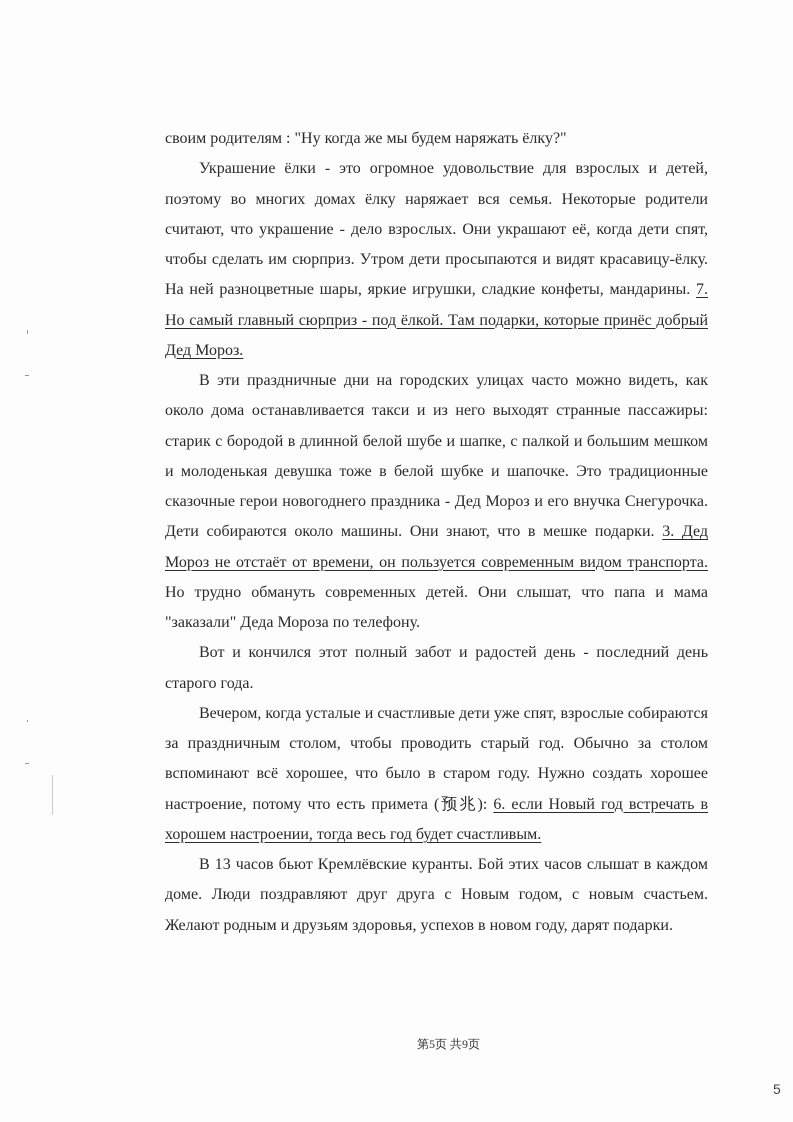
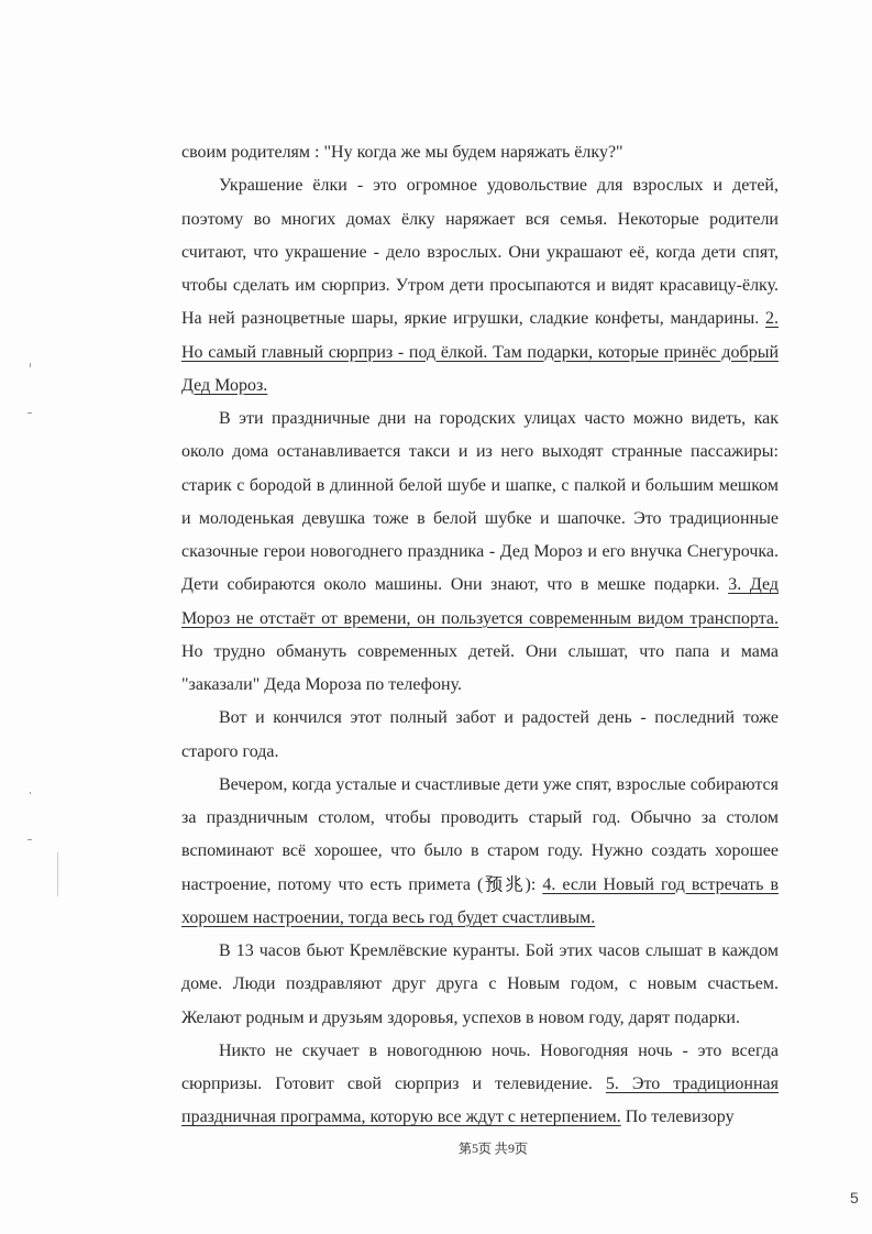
  своим родителям : "Ну когда же мы будем наряжать ёлку?"
- Украшение ёлки - это огромное удовольствие для взрослых и детей, поэтому во многих домах ёлку наряжает вся семья. Некоторые родители считают, что украшение - дело взрослых. Они украшают её, когда дети спят, чтобы сделать им сюрприз. Утром дети просыпаются и видят красавицу-ёлку. На ней разноцветные шары, яркие игрушки, сладкие конфеты, мандарины. 7. Но самый главный сюрприз - под ёлкой. Там подарки, которые принёс добрый Дед Мороз.
+ Украшение ёлки - это огромное удовольствие для взрослых и детей, поэтому во многих домах ёлку наряжает вся семья. Некоторые родители считают, что украшение - дело взрослых. Они украшают её, когда дети спят, чтобы сделать им сюрприз. Утром дети просыпаются и видят красавицу-ёлку. На ней разноцветные шары, яркие игрушки, сладкие конфеты, мандарины. 2. Но самый главный сюрприз - под ёлкой. Там подарки, которые принёс добрый Дед Мороз.
  В эти праздничные дни на городских улицах часто можно видеть, как около дома останавливается такси и из него выходят странные пассажиры: старик с бородой в длинной белой шубе и шапке, с палкой и большим мешком и молоденькая девушка тоже в белой шубке и шапочке. Это традиционные сказочные герои новогоднего праздника - Дед Мороз и его внучка Снегурочка. Дети собираются около машины. Они знают, что в мешке подарки. 3. Дед Мороз не отстаёт от времени, он пользуется современным видом транспорта. Но трудно обмануть современных детей. Они слышат, что папа и мама "заказали" Деда Мороза по телефону.
- Вот и кончился этот полный забот и радостей день - последний день старого года.
+ Вот и кончился этот полный забот и радостей день - последний тоже старого года.
- Вечером, когда усталые и счастливые дети уже спят, взрослые собираются за праздничным столом, чтобы проводить старый год. Обычно за столом вспоминают всё хорошее, что было в старом году. Нужно создать хорошее настроение, потому что есть примета (预兆): 6. если Новый год встречать в хорошем настроении, тогда весь год будет счастливым.
+ Вечером, когда усталые и счастливые дети уже спят, взрослые собираются за праздничным столом, чтобы проводить старый год. Обычно за столом вспоминают всё хорошее, что было в старом году. Нужно создать хорошее настроение, потому что есть примета (预兆): 4. если Новый год встречать в хорошем настроении, тогда весь год будет счастливым.
  В 13 часов бьют Кремлёвские куранты. Бой этих часов слышат в каждом доме. Люди поздравляют друг друга с Новым годом, с новым счастьем. Желают родным и друзьям здоровья, успехов в новом году, дарят подарки.
+ Никто не скучает в новогоднюю ночь. Новогодняя ночь - это всегда сюрпризы. Готовит свой сюрприз и телевидение. 5. Это традиционная праздничная программа, которую все ждут с нетерпением. По телевизору
  第5页 共9页
  5
